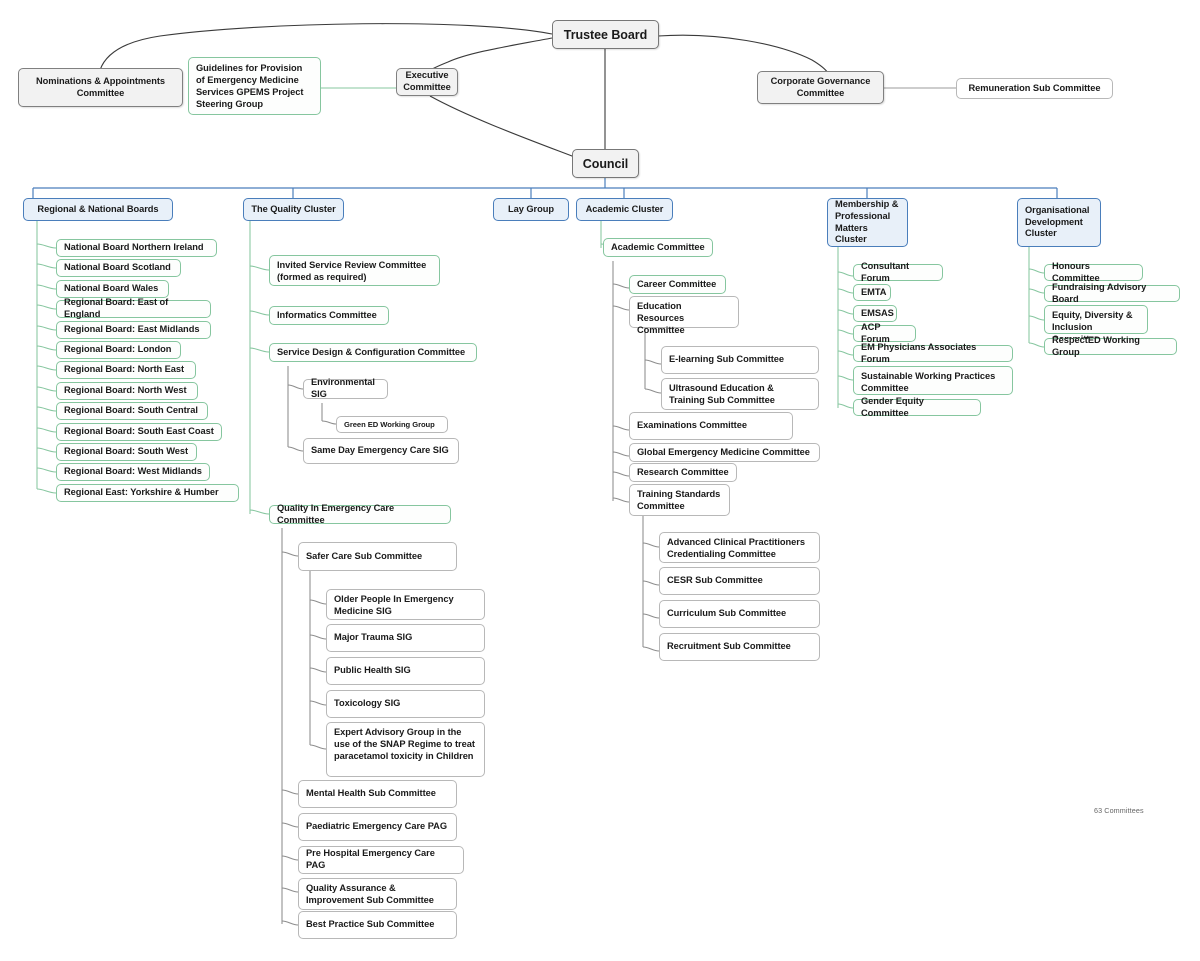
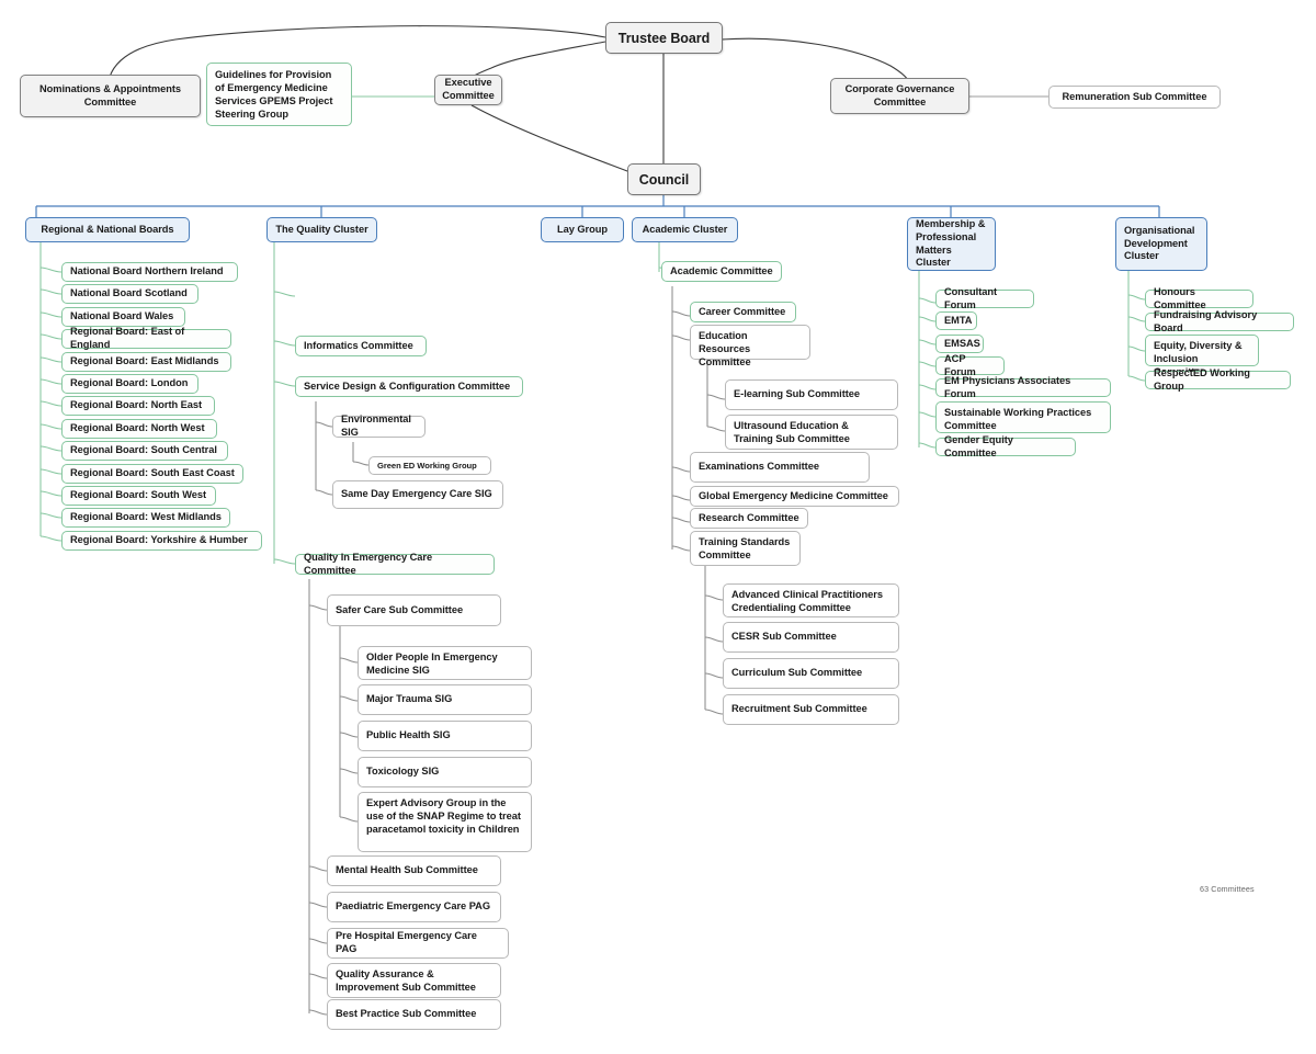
  Trustee Board
  Council
  Executive
  Committee
  Nominations & Appointments
  Committee
  Guidelines for Provision of Emergency Medicine Services GPEMS Project Steering Group
  Corporate Governance
  Committee
  Remuneration Sub Committee
  Regional & National Boards
  The Quality Cluster
  Lay Group
  Academic Cluster
  Membership &
  Professional
  Matters Cluster
  Organisational
  Development
  Cluster
  National Board Northern Ireland
  National Board Scotland
  National Board Wales
  Regional Board: East of England
  Regional Board: East Midlands
  Regional Board: London
  Regional Board: North East
  Regional Board: North West
  Regional Board: South Central
  Regional Board: South East Coast
  Regional Board: South West
  Regional Board: West Midlands
- Regional East: Yorkshire & Humber
+ Regional Board: Yorkshire & Humber
- Invited Service Review Committee (formed as required)
  Informatics Committee
  Service Design & Configuration Committee
  Environmental SIG
  Green ED Working Group
  Same Day Emergency Care SIG
  Quality In Emergency Care Committee
  Safer Care Sub Committee
  Older People In Emergency Medicine SIG
  Major Trauma SIG
  Public Health SIG
  Toxicology SIG
  Expert Advisory Group in the use of the SNAP Regime to treat paracetamol toxicity in Children
  Mental Health Sub Committee
  Paediatric Emergency Care PAG
  Pre Hospital Emergency Care PAG
  Quality Assurance & Improvement Sub Committee
  Best Practice Sub Committee
  Academic Committee
  Career Committee
  Education Resources Committee
  E-learning Sub Committee
  Ultrasound Education & Training Sub Committee
  Examinations Committee
  Global Emergency Medicine Committee
  Research Committee
  Training Standards Committee
  Advanced Clinical Practitioners Credentialing Committee
  CESR Sub Committee
  Curriculum Sub Committee
  Recruitment Sub Committee
  Consultant Forum
  EMTA
  EMSAS
  ACP Forum
  EM Physicians Associates Forum
  Sustainable Working Practices Committee
  Gender Equity Committee
  Honours Committee
  Fundraising Advisory Board
  Equity, Diversity & Inclusion
  RespectED Working Group
  63 Committees
